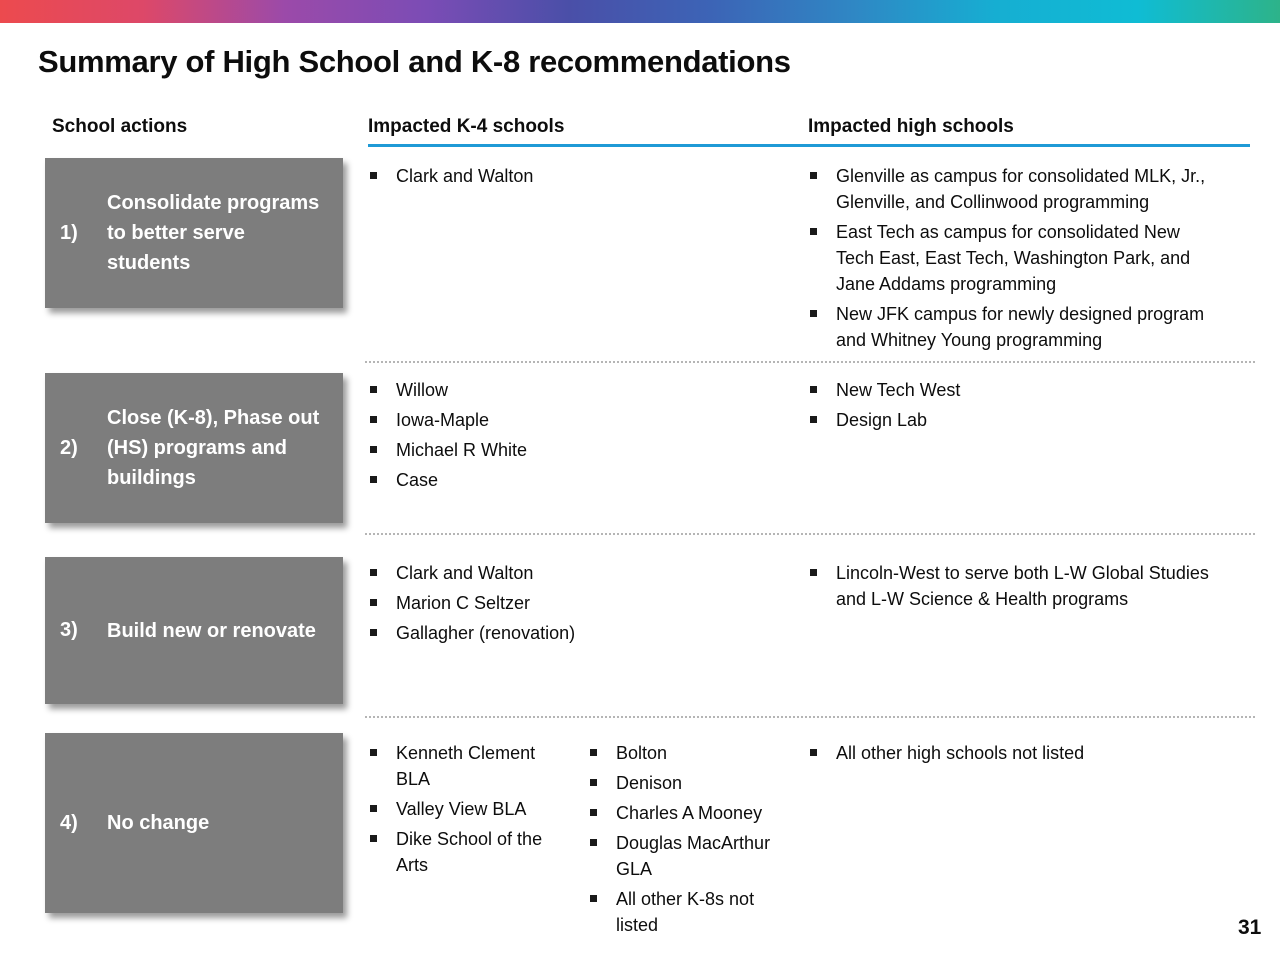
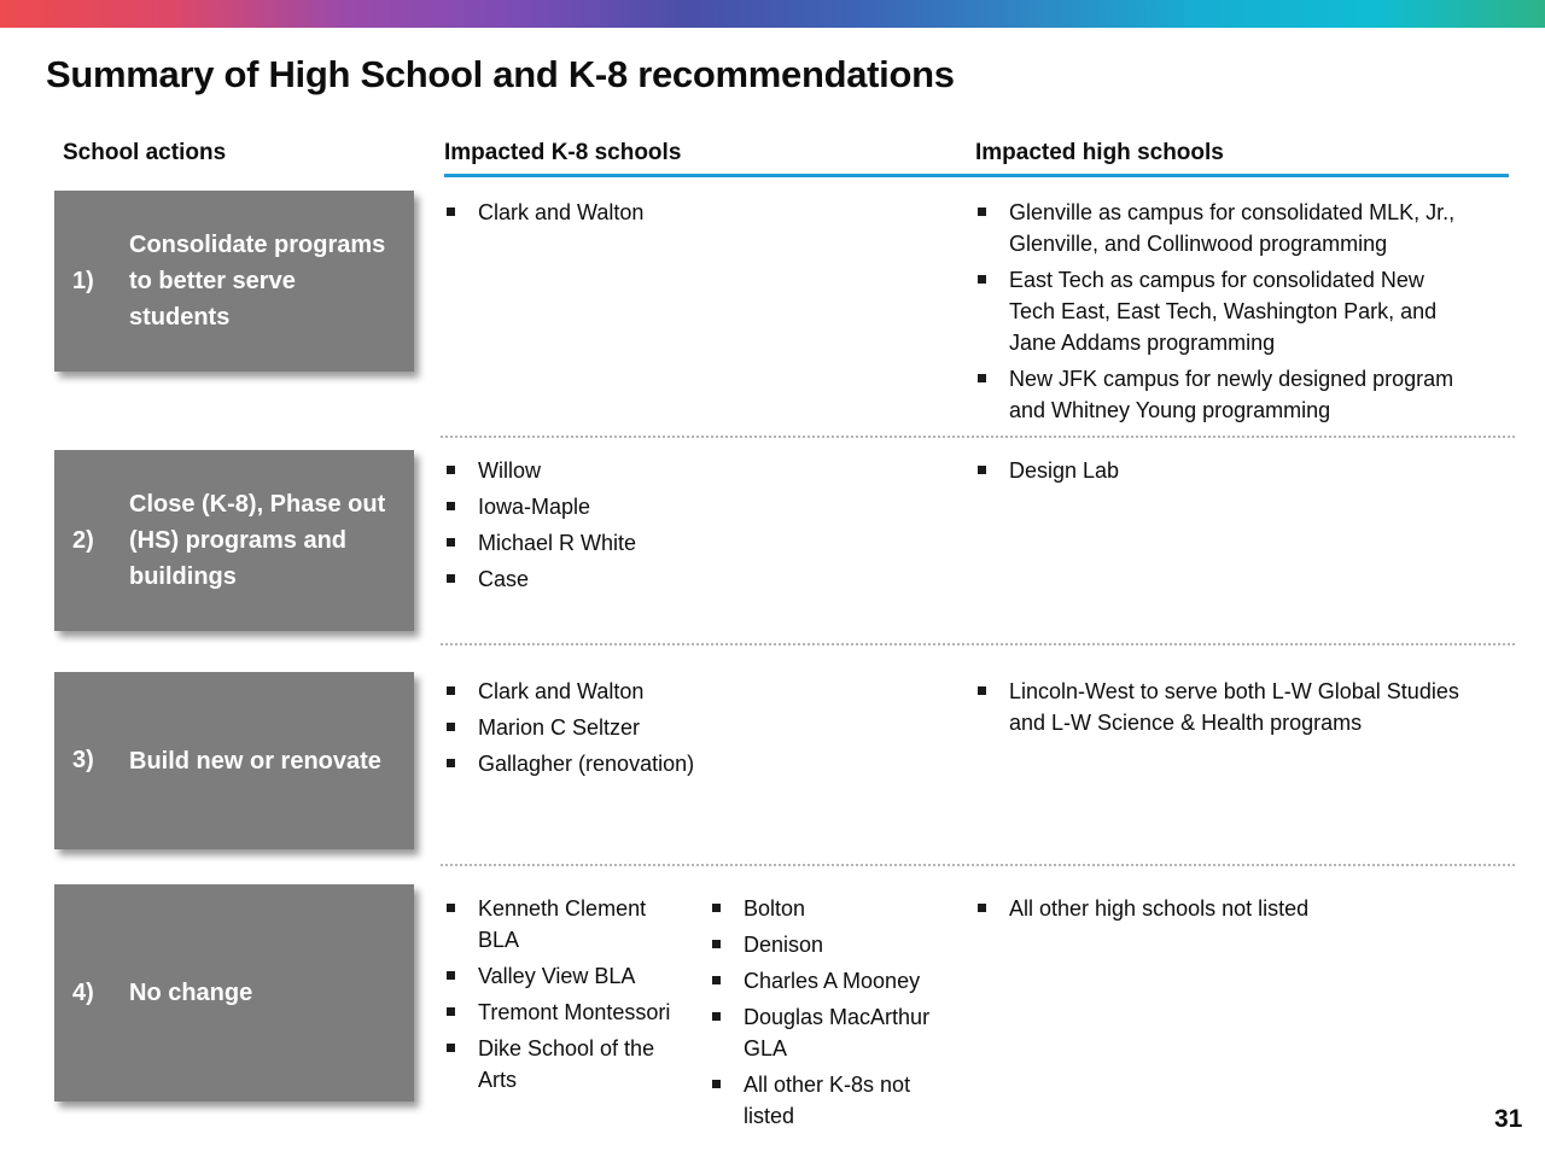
  Summary of High School and K-8 recommendations
  School actions
- Impacted K-4 schools
+ Impacted K-8 schools
  Impacted high schools
  1)
  Consolidate programs to better serve students
  Clark and Walton
  Glenville as campus for consolidated MLK, Jr., Glenville, and Collinwood programming
  East Tech as campus for consolidated New Tech East, East Tech, Washington Park, and Jane Addams programming
  New JFK campus for newly designed program and Whitney Young programming
  2)
  Close (K-8), Phase out (HS) programs and buildings
  Willow
  Iowa-Maple
  Michael R White
  Case
- New Tech West
  Design Lab
  3)
  Build new or renovate
  Clark and Walton
  Marion C Seltzer
  Gallagher (renovation)
  Lincoln-West to serve both L-W Global Studies and L-W Science & Health programs
  4)
  No change
  Kenneth Clement BLA
  Valley View BLA
+ Tremont Montessori
  Dike School of the Arts
  Bolton
  Denison
  Charles A Mooney
  Douglas MacArthur GLA
  All other K-8s not listed
  All other high schools not listed
  31
